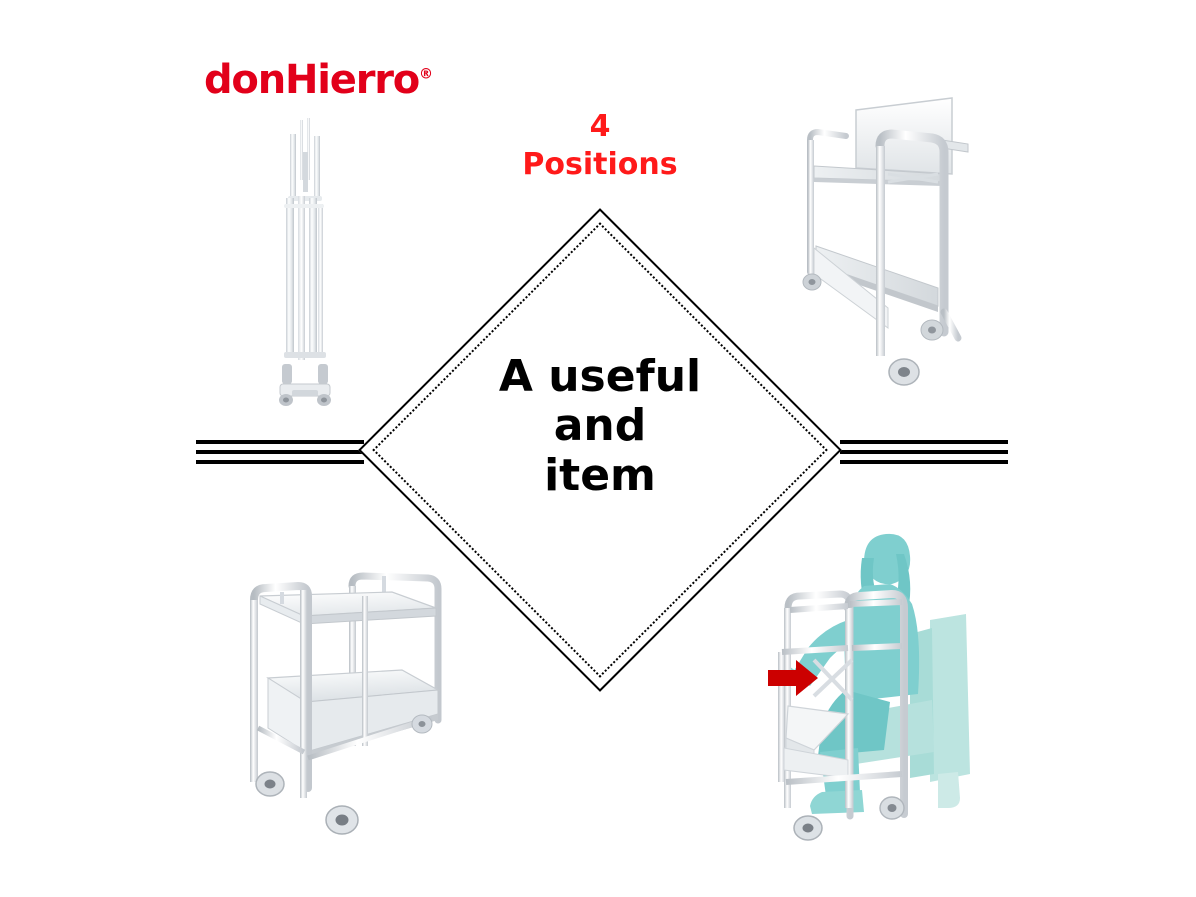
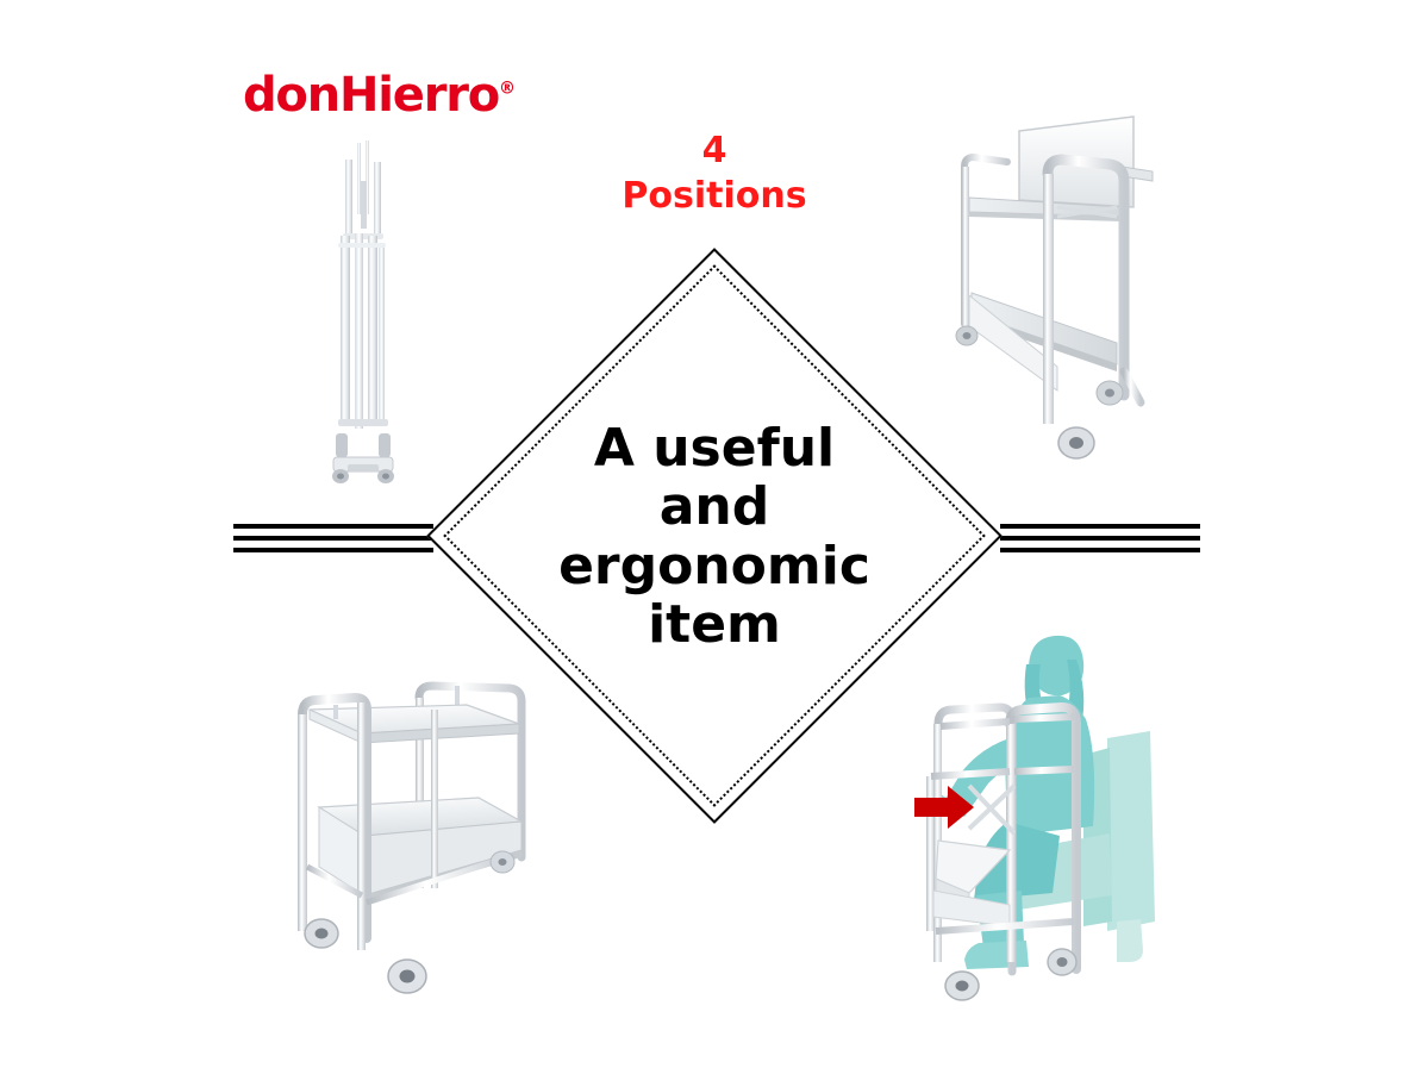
  donHierro®
  4
  Positions
  A useful
  and
+ ergonomic
  item
